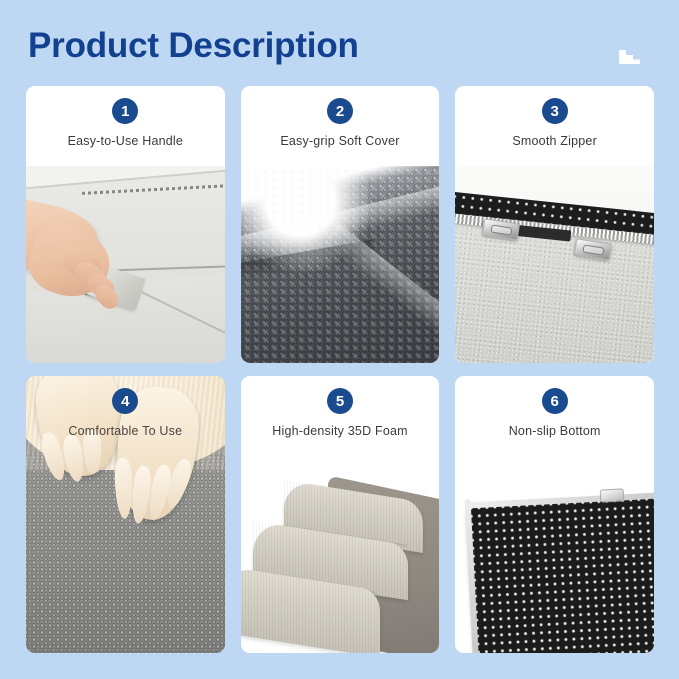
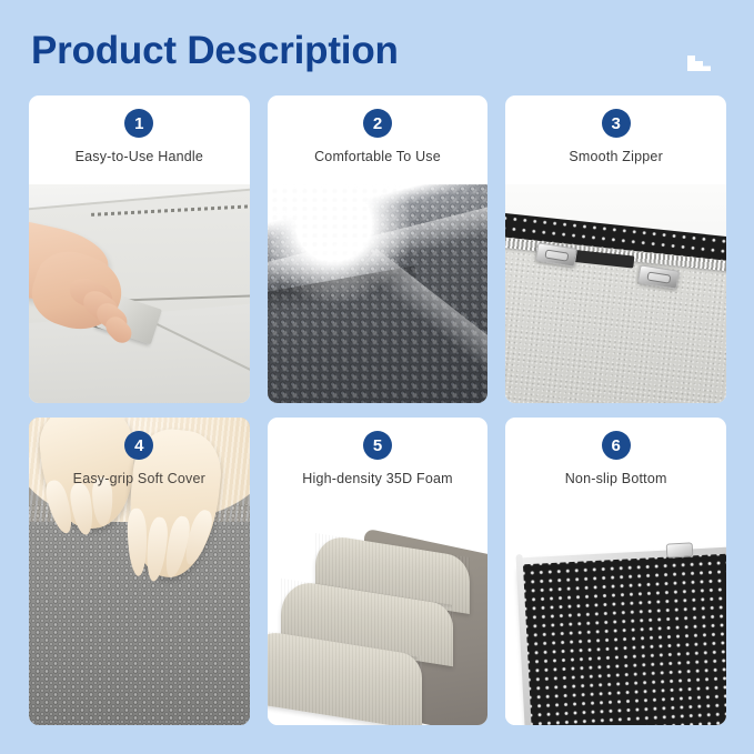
  Product Description
  1
  Easy-to-Use Handle
  2
- Easy-grip Soft Cover
+ Comfortable To Use
  3
  Smooth Zipper
  4
- Comfortable To Use
+ Easy-grip Soft Cover
  5
  High-density 35D Foam
  6
  Non-slip Bottom
